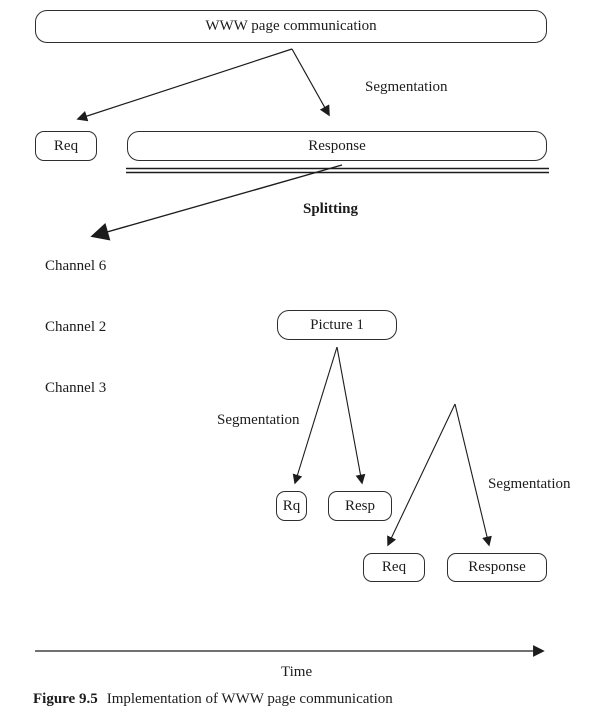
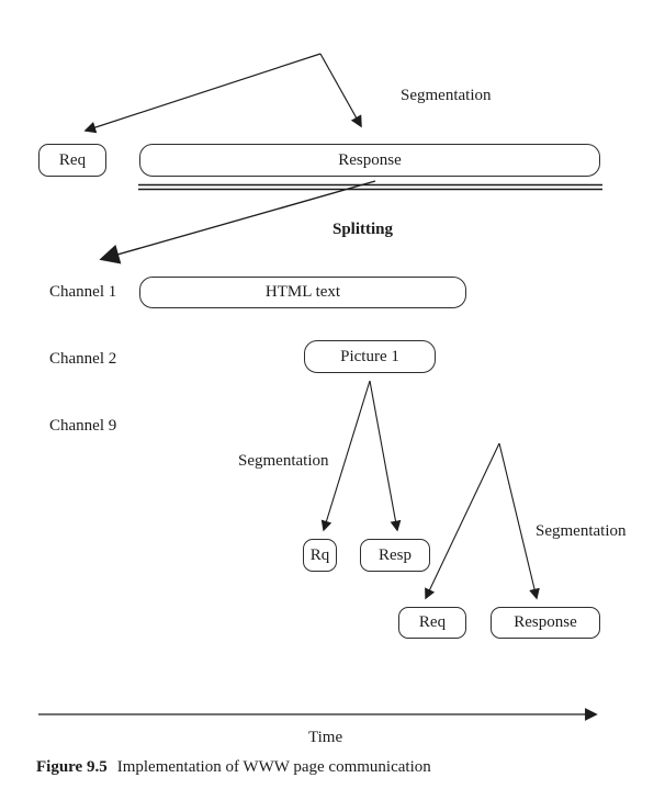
- WWW page communication
  Req
  Response
+ HTML text
  Picture 1
  Rq
  Resp
  Req
  Response
  Segmentation
  Splitting
- Channel 6
+ Channel 1
  Channel 2
- Channel 3
+ Channel 9
  Segmentation
  Segmentation
  Time
  Figure 9.5 Implementation of WWW page communication
